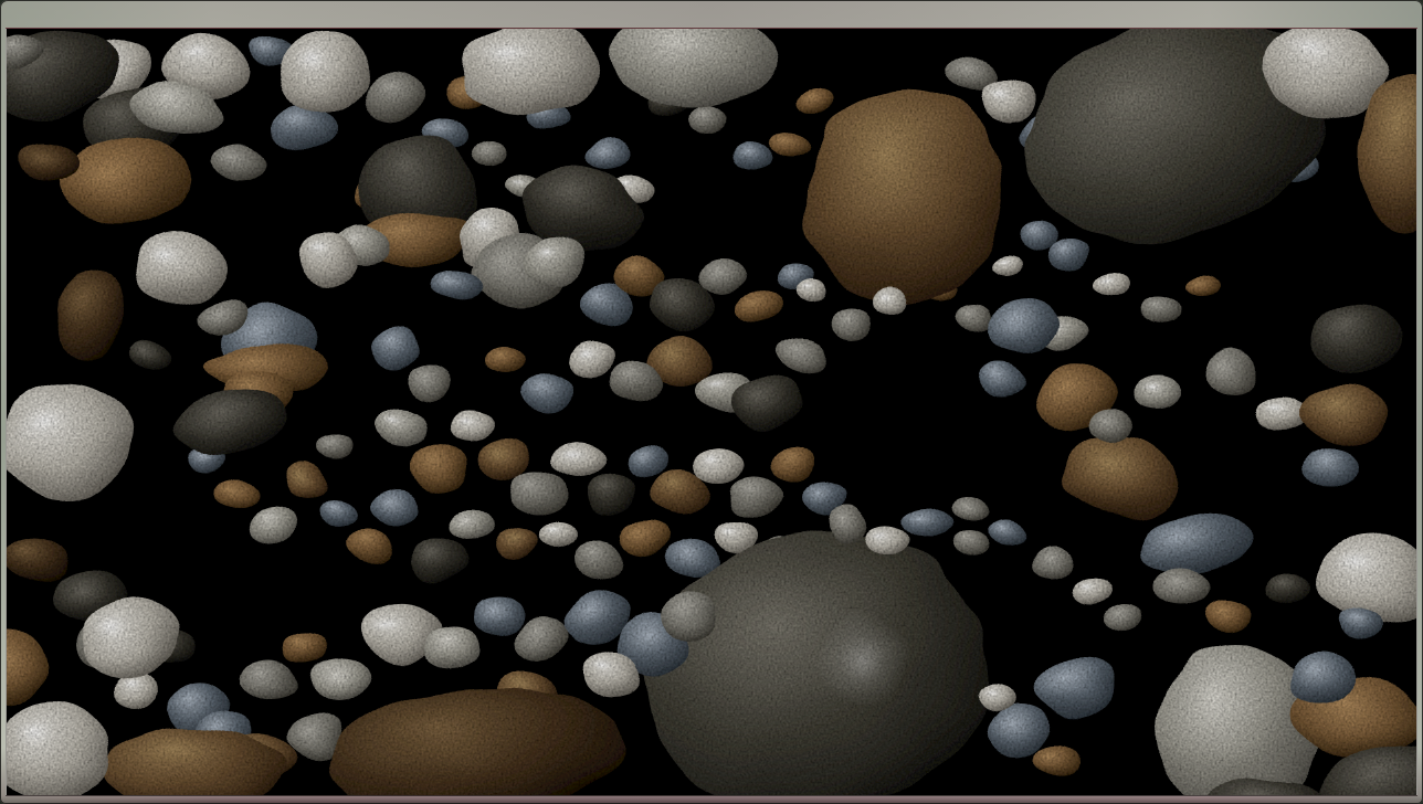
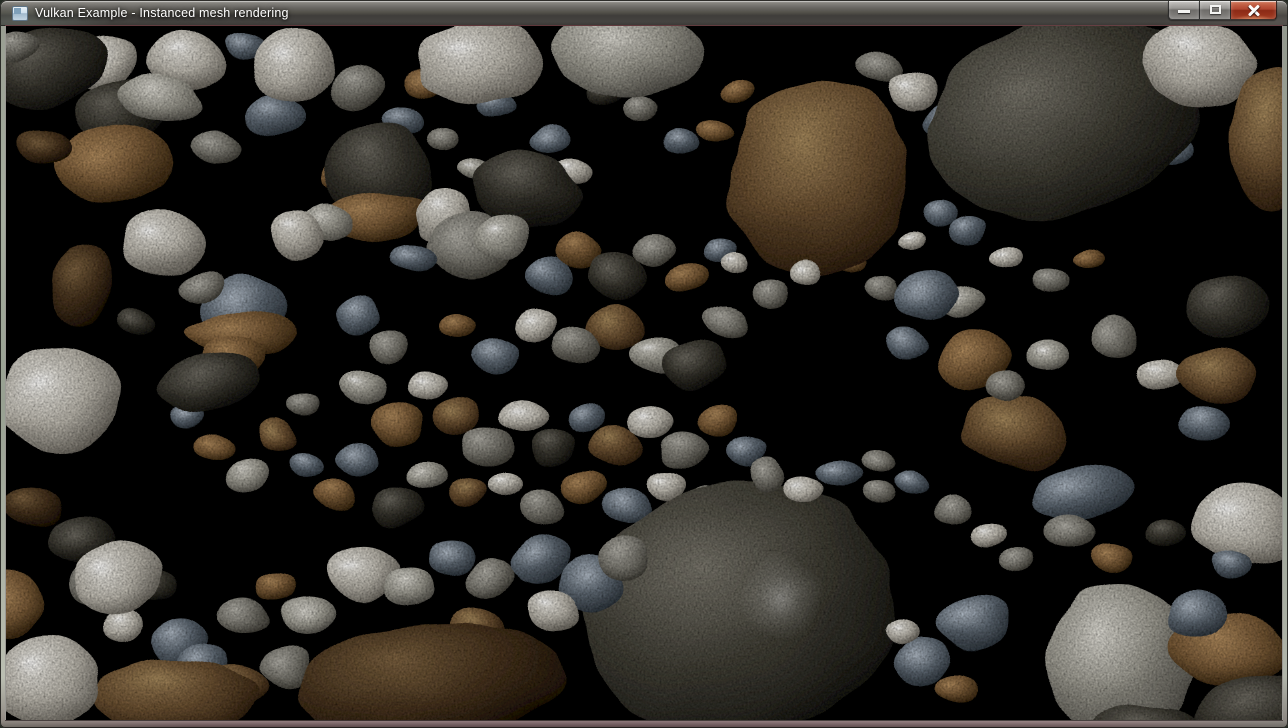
+ Vulkan Example - Instanced mesh rendering
